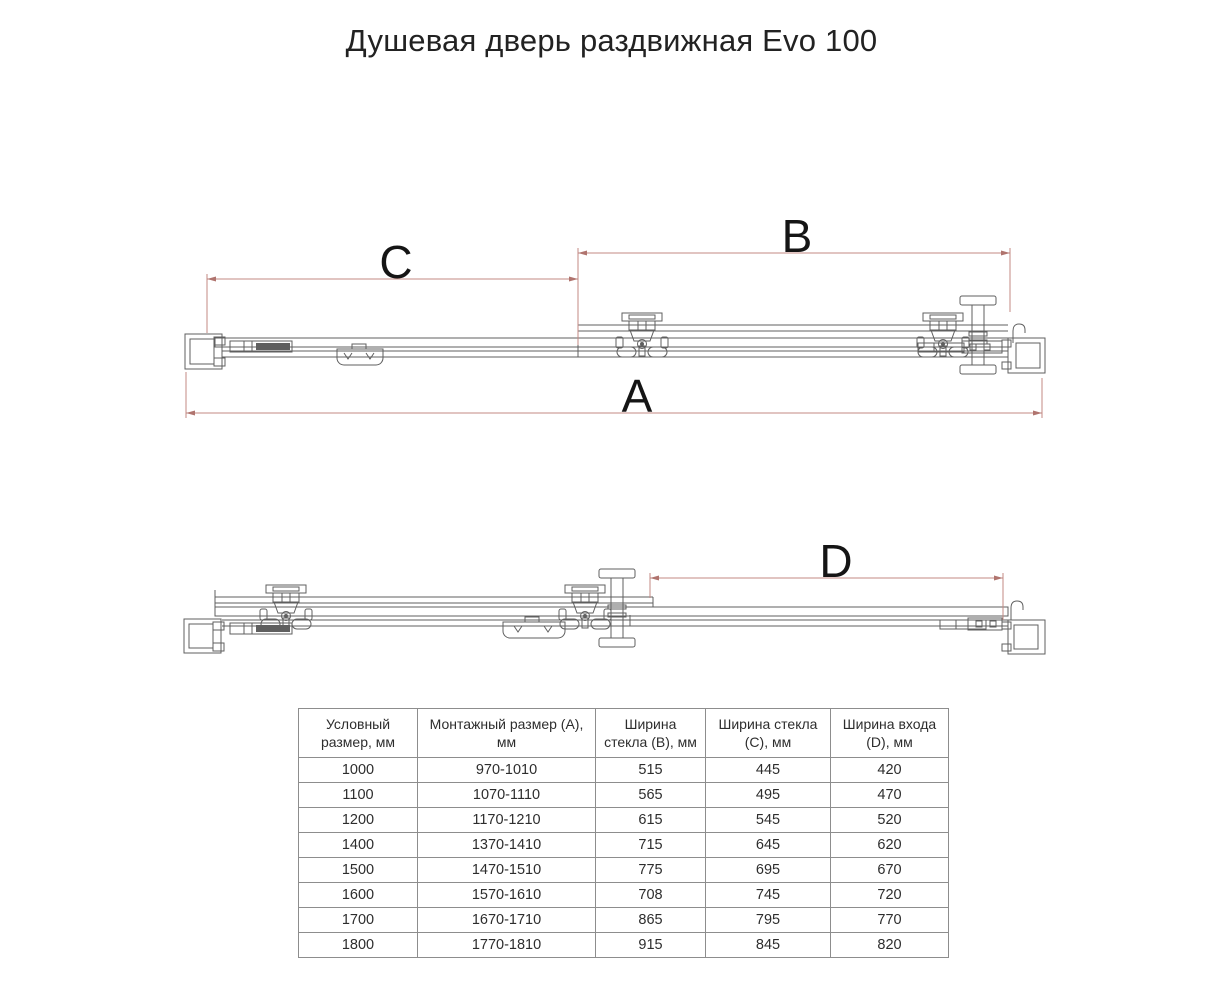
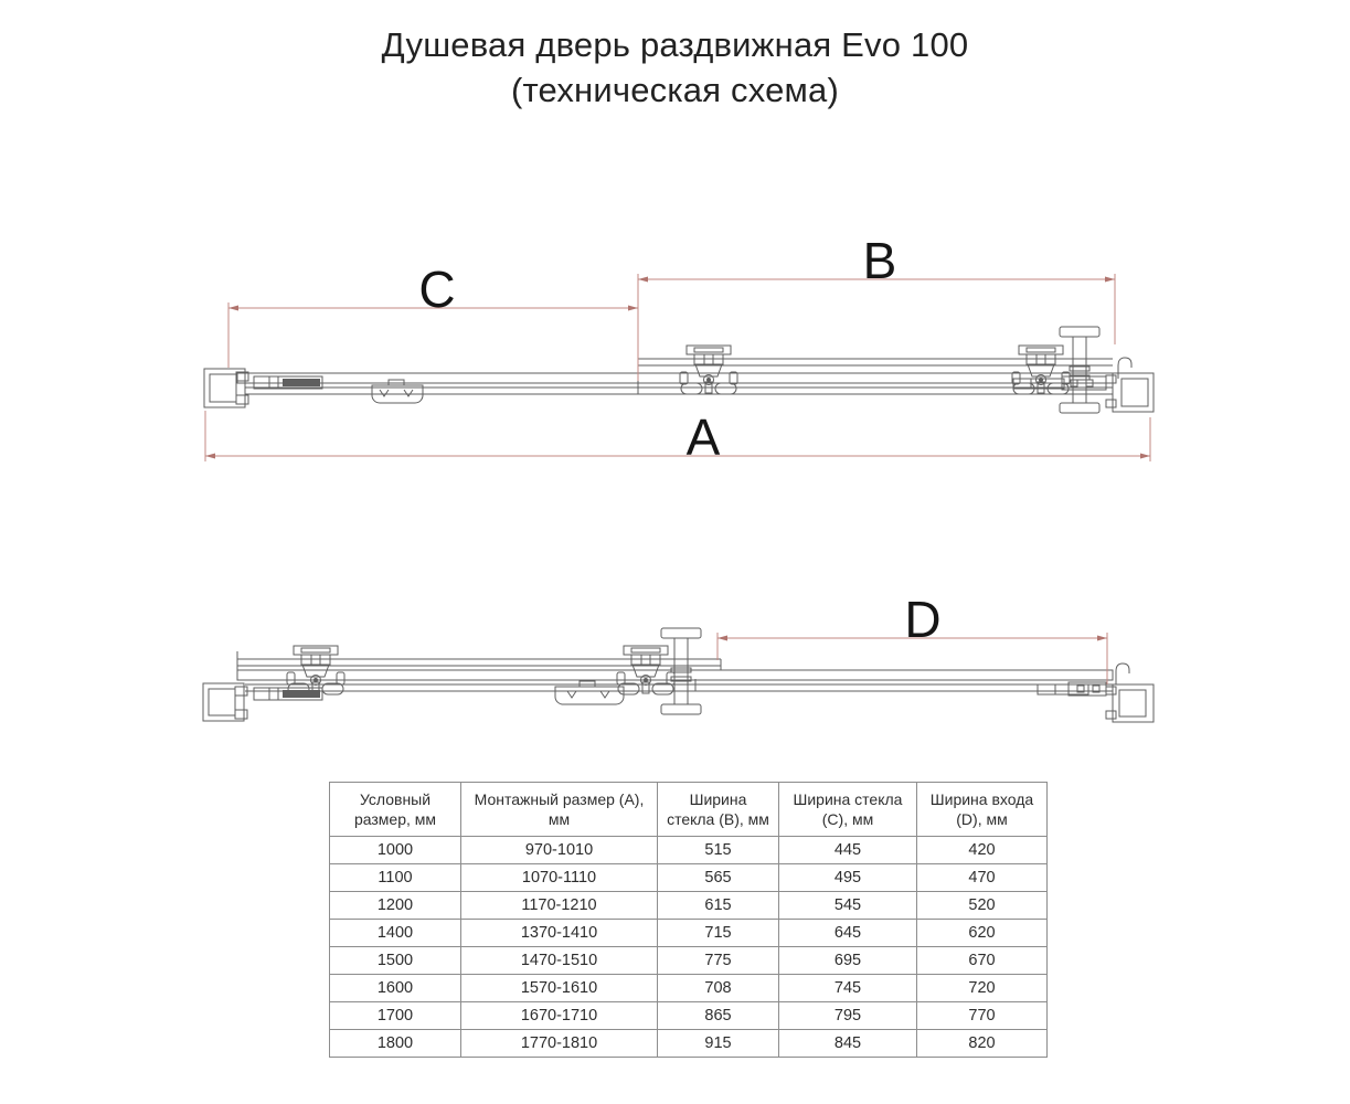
  Душевая дверь раздвижная Evo 100
+ (техническая схема)
  A
  B
  C
  D
  Условный размер, мм	Монтажный размер (A), мм	Ширина стекла (B), мм	Ширина стекла (C), мм	Ширина входа (D), мм
  1000	970-1010	515	445	420
  1100	1070-1110	565	495	470
  1200	1170-1210	615	545	520
  1400	1370-1410	715	645	620
  1500	1470-1510	775	695	670
  1600	1570-1610	708	745	720
  1700	1670-1710	865	795	770
  1800	1770-1810	915	845	820
